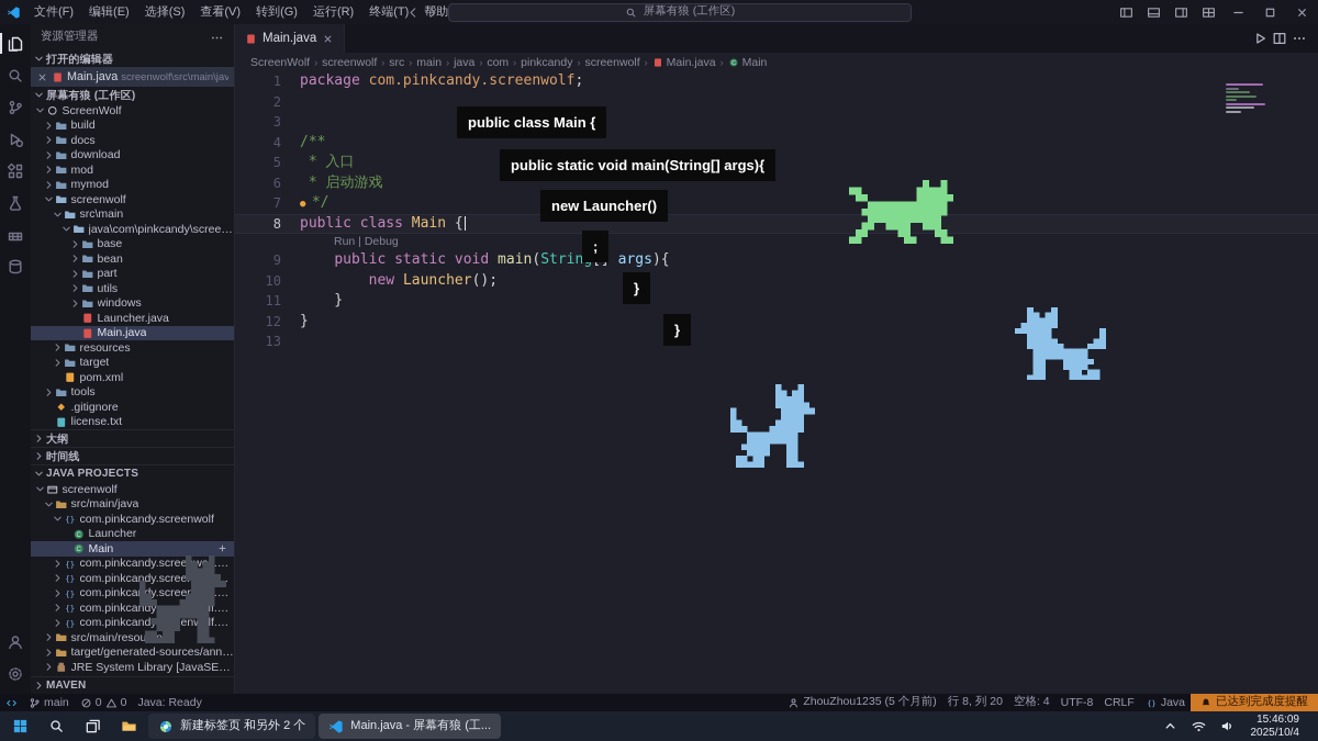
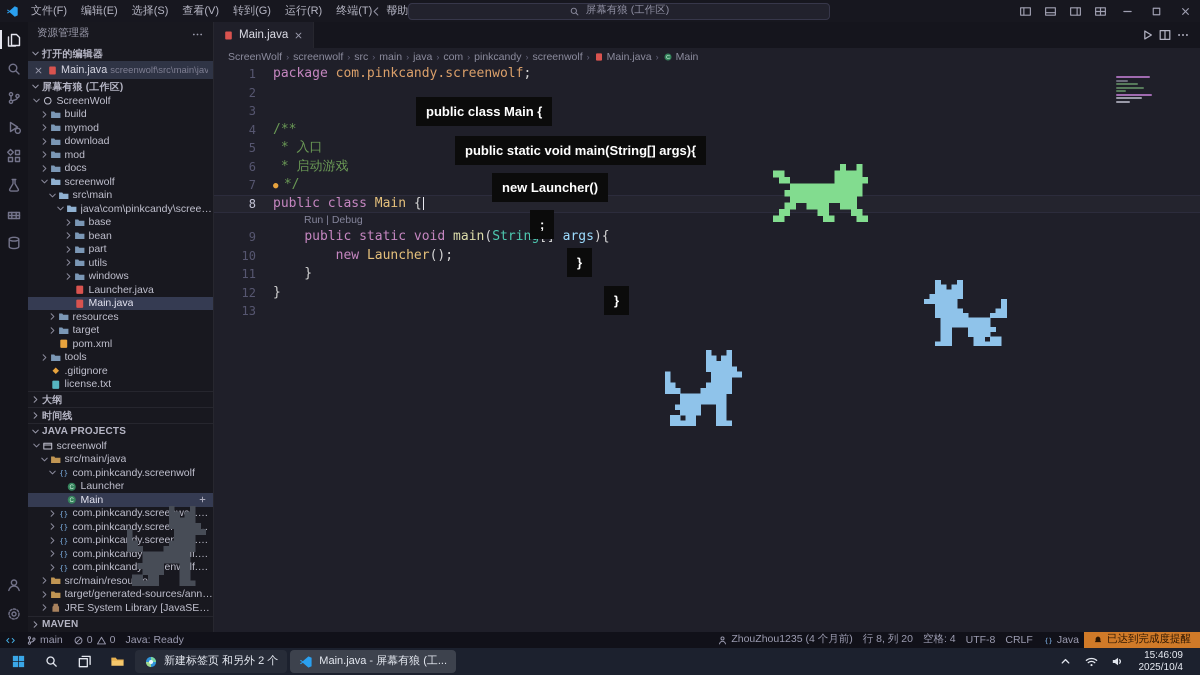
  文件(F)
  编辑(E)
  选择(S)
  查看(V)
  转到(G)
  运行(R)
  终端(T)
  屏幕有狼 (工作区)
  资源管理器
  打开的编辑器
  Main.java
  screenwolf\src\main\jav
  屏幕有狼 (工作区)
  ScreenWolf
  build
- docs
+ mymod
  download
  mod
- mymod
+ docs
  screenwolf
  src\main
  java\com\pinkcandy\screenw
  base
  bean
  part
  utils
  windows
  Launcher.java
  Main.java
  resources
  target
  pom.xml
  tools
  .gitignore
  license.txt
  大纲
  时间线
  JAVA PROJECTS
  screenwolf
  src/main/java
  {}
  com.pinkcandy.screenwolf
  Launcher
  Main
  {}
  com.pinkcandy.screew.bas
  {}
  com.pinkcandy.screeea
  {}
  com.pinkcady.screen.par
  {}
  {}
  src/main/resou
  target/generated-sources/annot
  JRE System Library [JavaSE-21
  MAVEN
  Main.java
  ScreenWolf
  ›
  screenwolf
  ›
  src
  ›
  main
  ›
  java
  ›
  com
  ›
  pinkcandy
  ›
  screenwolf
  ›
  Main.java
  ›
  Main
  1
  package com.pinkcandy.screenwolf;
  2
  3
  4
  /**
  5
  * 入口
  6
  * 启动游戏
  7
  ● */
  8
  public class Main {
  Run | Debug
  9
  public static void main(Strin args){
  10
  new Launcher();
  11
  }
  12
  }
  13
  main
  0
  0
  Java: Ready
- ZhouZhou1235 (5 个月前)
+ ZhouZhou1235 (4 个月前)
  行 8, 列 20
  空格: 4
  UTF-8
  CRLF
  {}
  Java
  已达到完成度提醒
  新建标签页 和另外 2 个
  Main.java - 屏幕有狼 (工...
  15:46:09
  2025/10/4
  public class Main {
  public static void main(String[] args){
  new Launcher()
  ;
  }
  }
